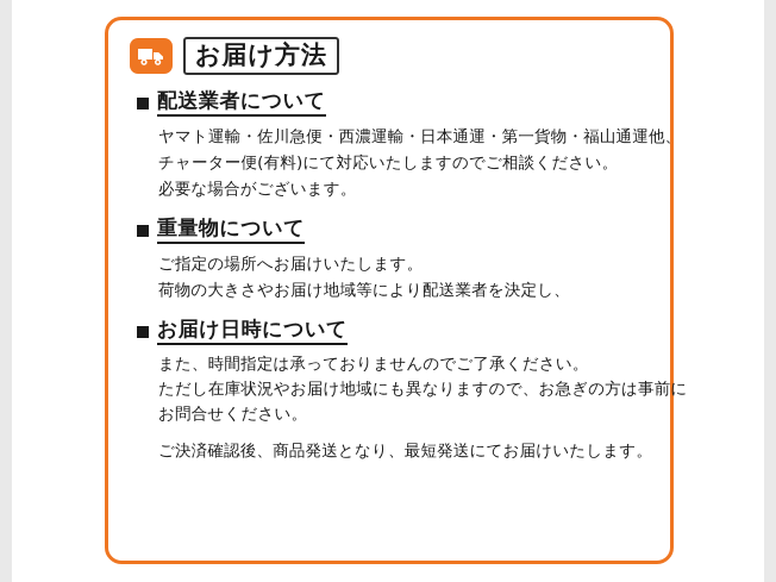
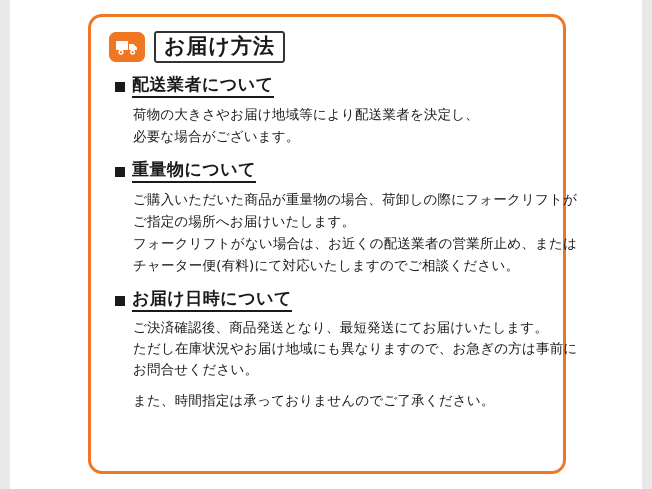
  お届け方法
  配送業者について
- ヤマト運輸・佐川急便・西濃運輸・日本通運・第一貨物・福山通運他、
- チャーター便(有料)にて対応いたしますのでご相談ください。
+ 荷物の大きさやお届け地域等により配送業者を決定し、
  必要な場合がございます。
  重量物について
+ ご購入いただいた商品が重量物の場合、荷卸しの際にフォークリフトが
  ご指定の場所へお届けいたします。
+ フォークリフトがない場合は、お近くの配送業者の営業所止め、または
- 荷物の大きさやお届け地域等により配送業者を決定し、
+ チャーター便(有料)にて対応いたしますのでご相談ください。
  お届け日時について
- また、時間指定は承っておりませんのでご了承ください。
+ ご決済確認後、商品発送となり、最短発送にてお届けいたします。
  ただし在庫状況やお届け地域にも異なりますので、お急ぎの方は事前に
  お問合せください。
- ご決済確認後、商品発送となり、最短発送にてお届けいたします。
+ また、時間指定は承っておりませんのでご了承ください。
